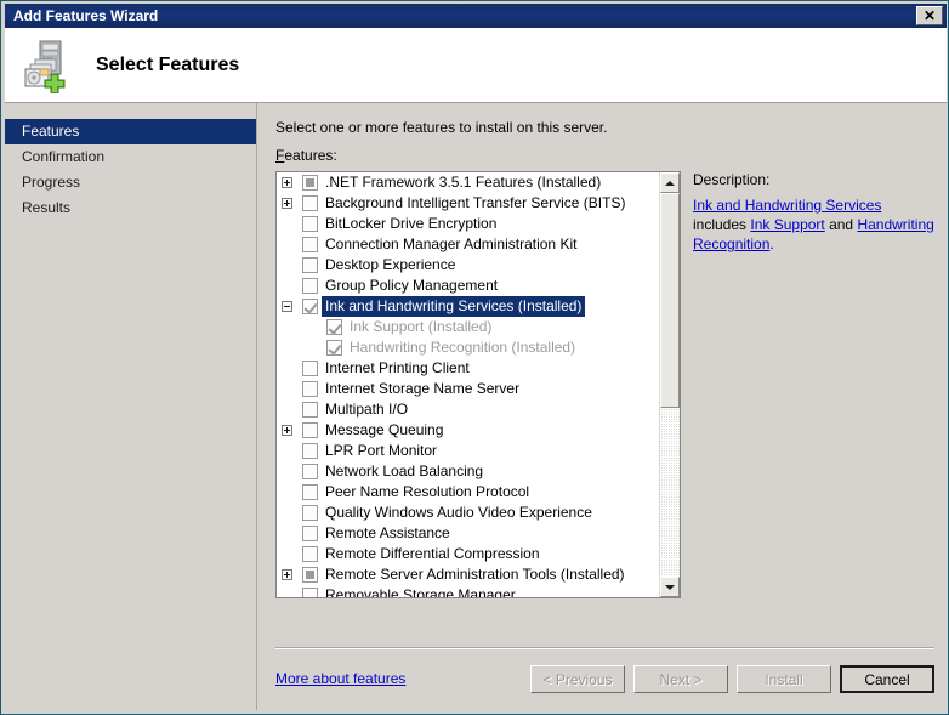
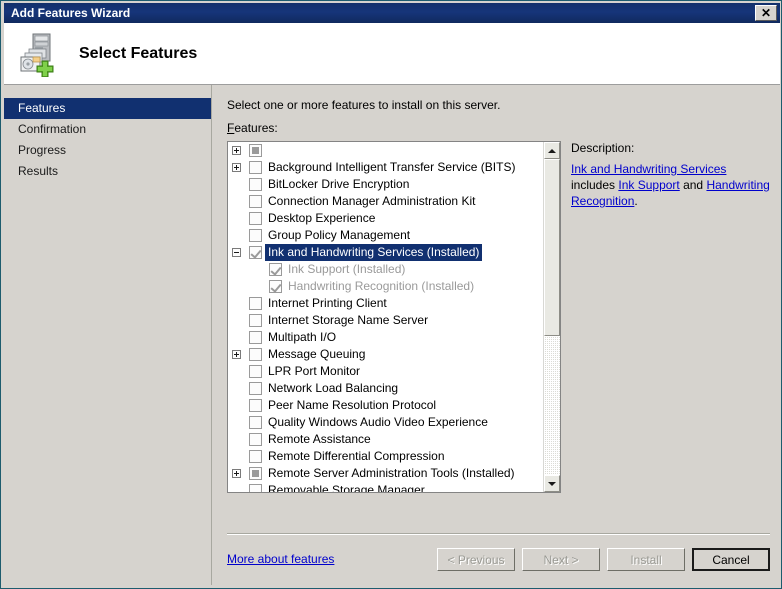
  Add Features Wizard
  ✕
  Select Features
  Features
  Confirmation
  Progress
  Results
  Select one or more features to install on this server.
  Features:
- .NET Framework 3.5.1 Features (Installed)
  Background Intelligent Transfer Service (BITS)
  BitLocker Drive Encryption
  Connection Manager Administration Kit
  Desktop Experience
  Group Policy Management
  Ink and Handwriting Services (Installed)
  Ink Support (Installed)
  Handwriting Recognition (Installed)
  Internet Printing Client
  Internet Storage Name Server
  Multipath I/O
  Message Queuing
  LPR Port Monitor
  Network Load Balancing
  Peer Name Resolution Protocol
  Quality Windows Audio Video Experience
  Remote Assistance
  Remote Differential Compression
  Remote Server Administration Tools (Installed)
  Removable Storage Manager
  Description:
  Ink and Handwriting Services includes Ink Support and Handwriting Recognition.
  More about features
  < Previous
  Next >
  Install
  Cancel
